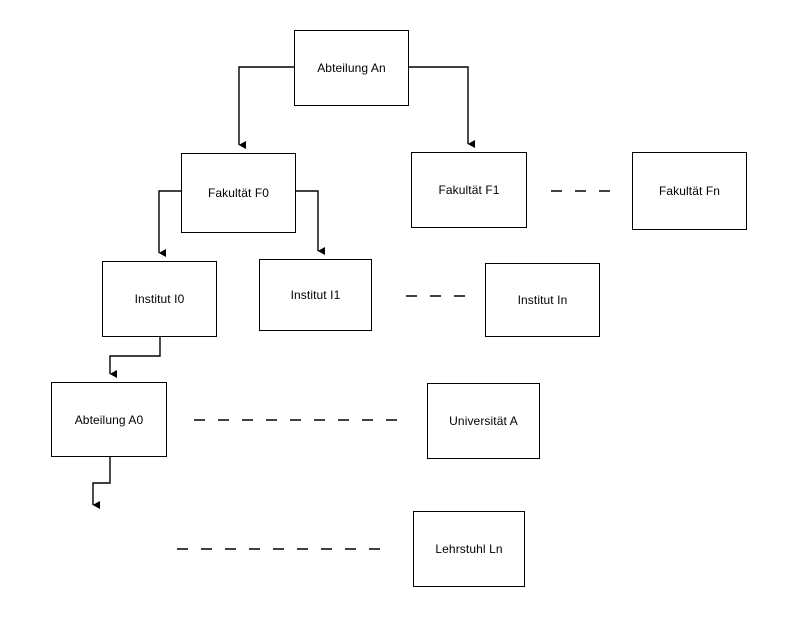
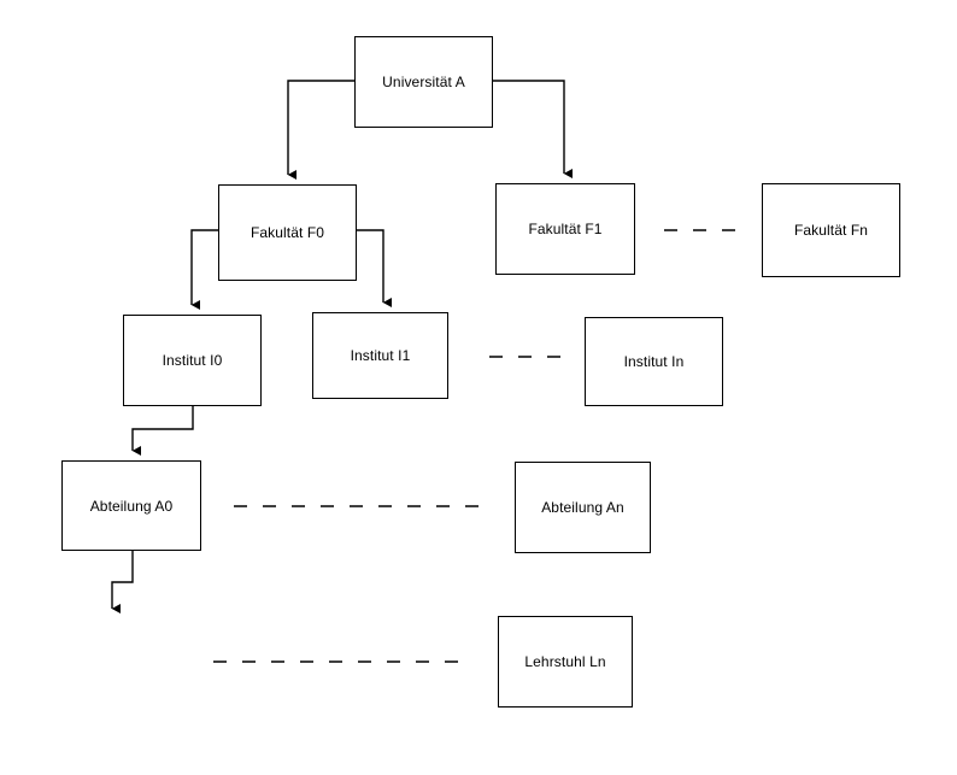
- Abteilung An
+ Universität A
  Fakultät F0
  Fakultät F1
  Fakultät Fn
  Institut I0
  Institut I1
  Institut In
  Abteilung A0
- Universität A
+ Abteilung An
  Lehrstuhl Ln
